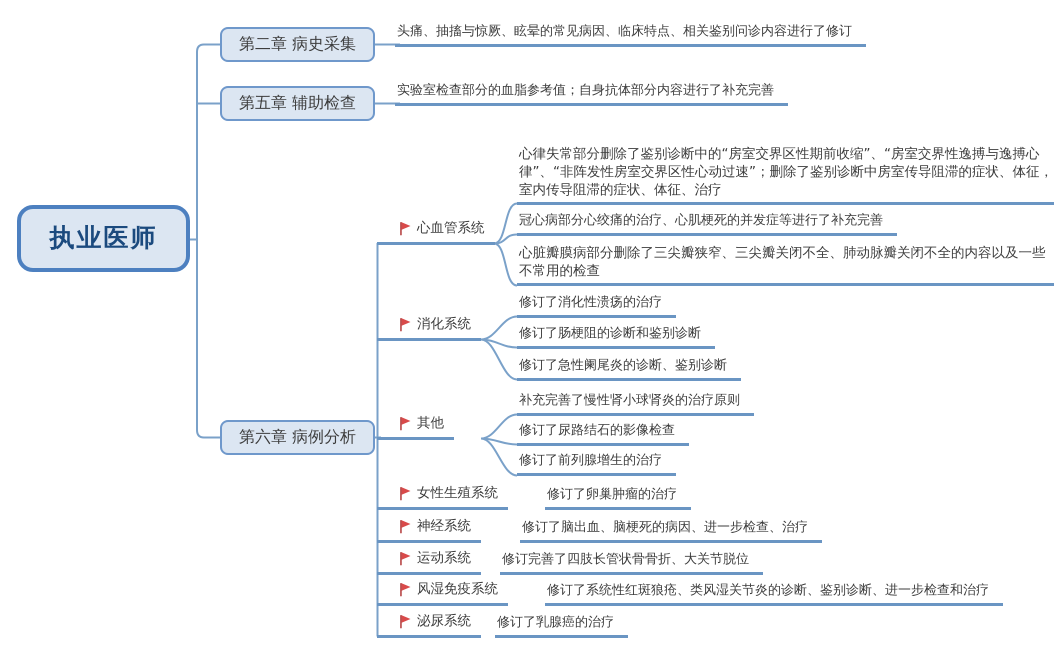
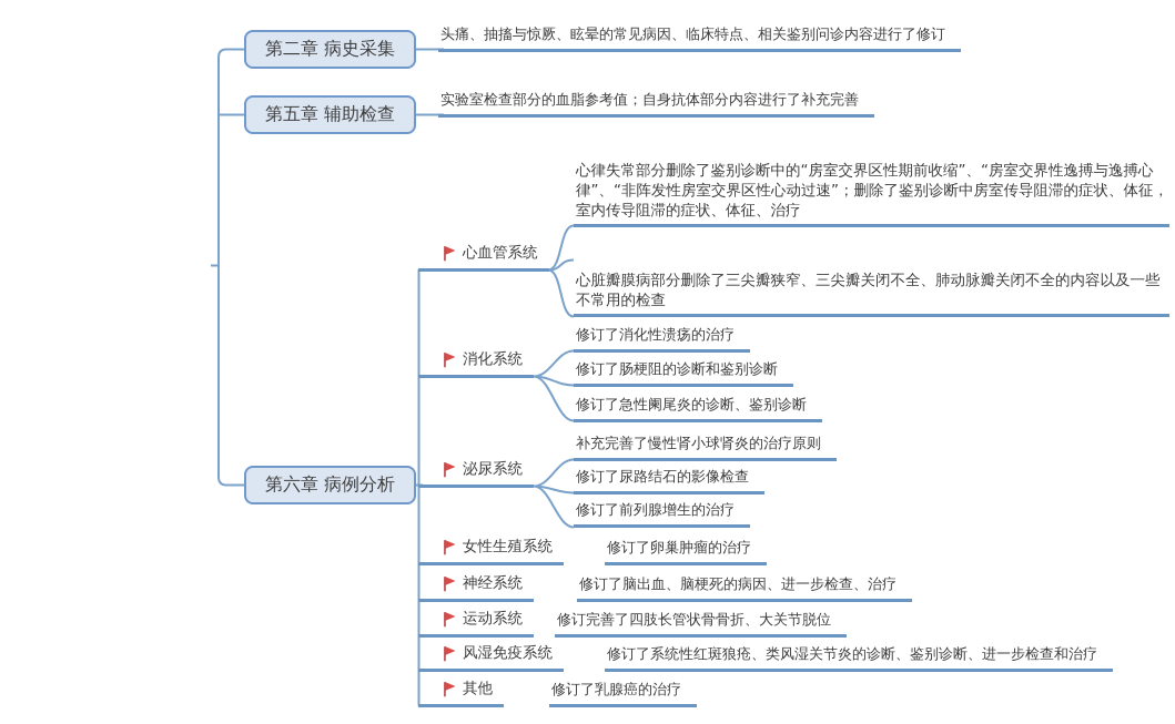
- 执业医师
  第二章 病史采集
  第五章 辅助检查
  第六章 病例分析
  头痛、抽搐与惊厥、眩晕的常见病因、临床特点、相关鉴别问诊内容进行了修订
  实验室检查部分的血脂参考值；自身抗体部分内容进行了补充完善
  心血管系统
  消化系统
- 其他
+ 泌尿系统
  女性生殖系统
  神经系统
  运动系统
  风湿免疫系统
- 泌尿系统
+ 其他
  心律失常部分删除了鉴别诊断中的“房室交界区性期前收缩”、“房室交界性逸搏与逸搏心律”、“非阵发性房室交界区性心动过速”；删除了鉴别诊断中房室传导阻滞的症状、体征，室内传导阻滞的症状、体征、治疗
- 冠心病部分心绞痛的治疗、心肌梗死的并发症等进行了补充完善
  心脏瓣膜病部分删除了三尖瓣狭窄、三尖瓣关闭不全、肺动脉瓣关闭不全的内容以及一些不常用的检查
  修订了消化性溃疡的治疗
  修订了肠梗阻的诊断和鉴别诊断
  修订了急性阑尾炎的诊断、鉴别诊断
  补充完善了慢性肾小球肾炎的治疗原则
  修订了尿路结石的影像检查
  修订了前列腺增生的治疗
  修订了卵巢肿瘤的治疗
  修订了脑出血、脑梗死的病因、进一步检查、治疗
  修订完善了四肢长管状骨骨折、大关节脱位
  修订了系统性红斑狼疮、类风湿关节炎的诊断、鉴别诊断、进一步检查和治疗
  修订了乳腺癌的治疗
